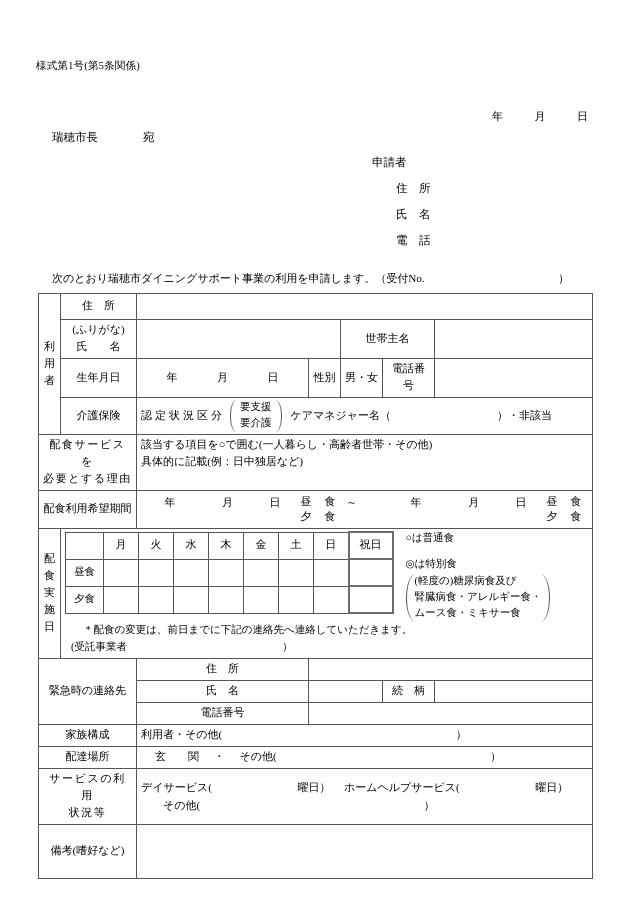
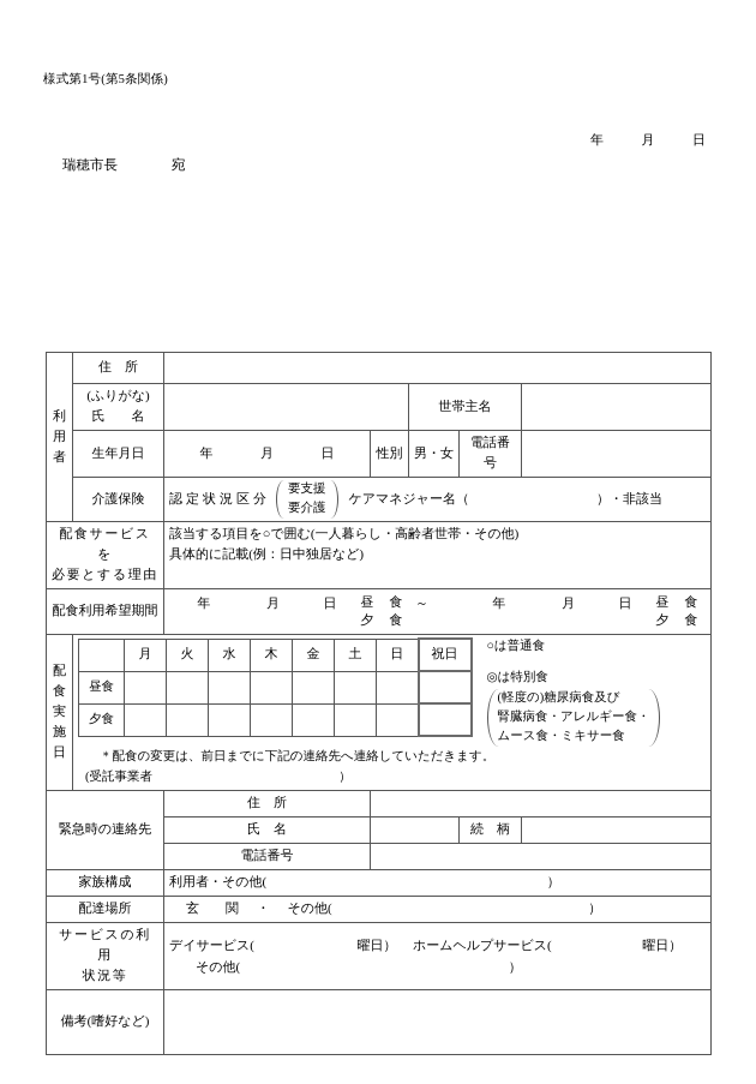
  様式第1号(第5条関係)
  年 月 日
  瑞穂市長 宛
- 申請者
- 住 所
- 氏 名
- 電 話
- 次のとおり瑞穂市ダイニングサポート事業の利用を申請します。（受付No. ）
  利 用 者	住 所
  (ふりがな) 氏 名		世帯主名
  生年月日	年 月 日	性別	男・女	電話番号
  介護保険	認定状況区分 要支援 要介護 ケアマネジャー名（ ）・非該当
  配食サービスを 必要とする理由	該当する項目を○で囲む(一人暮らし・高齢者世帯・その他) 具体的に記載(例：日中独居など)
  配食利用希望期間	年 月 日 昼 夕 食 食 ～ 年 月 日 昼 夕 食 食
  配 食 実 施 日
  	月	火	水	木	金	土	日	祝日
  昼食
  夕食
  	○は普通食 ◎は特別食 (軽度の)糖尿病食及び 腎臓病食・アレルギー食・ ムース食・ミキサー食 ＊配食の変更は、前日までに下記の連絡先へ連絡していただきます。 (受託事業者 ）
  緊急時の連絡先	住 所
  氏 名		続 柄
  電話番号
  家族構成	利用者・その他( ）
  配達場所	玄 関 ・ その他( ）
  サービスの利用 状況等	デイサービス( 曜日） ホームヘルプサービス( 曜日） その他( ）
  備考(嗜好など)
